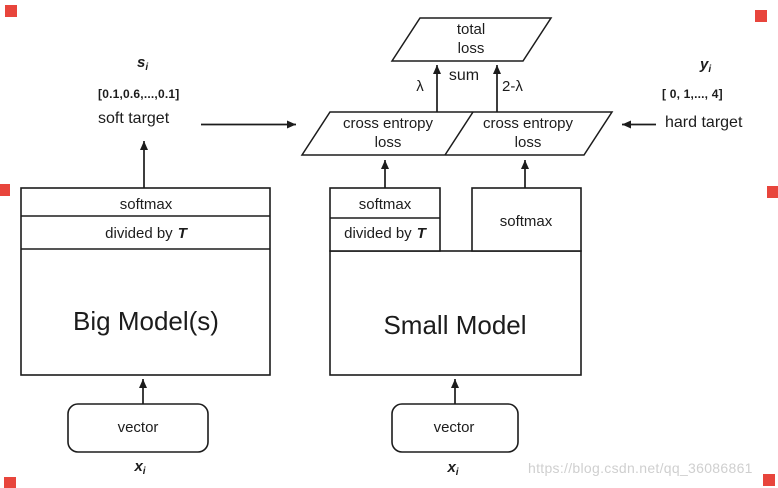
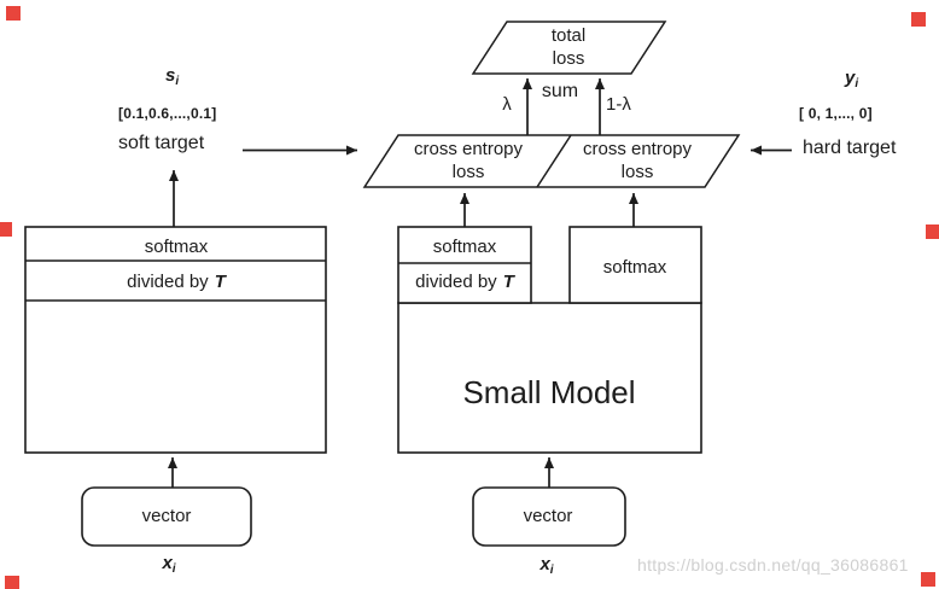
  total
  loss
  λ
  sum
- 2-λ
+ 1-λ
  cross entropy
  loss
  cross entropy
  loss
  si
  [0.1,0.6,...,0.1]
  soft target
  yi
- [ 0, 1,..., 4]
+ [ 0, 1,..., 0]
  hard target
  softmax
  divided by T
- Big Model(s)
  softmax
  divided by T
  softmax
  Small Model
  vector
  vector
  xi
  xi
  https://blog.csdn.net/qq_36086861
